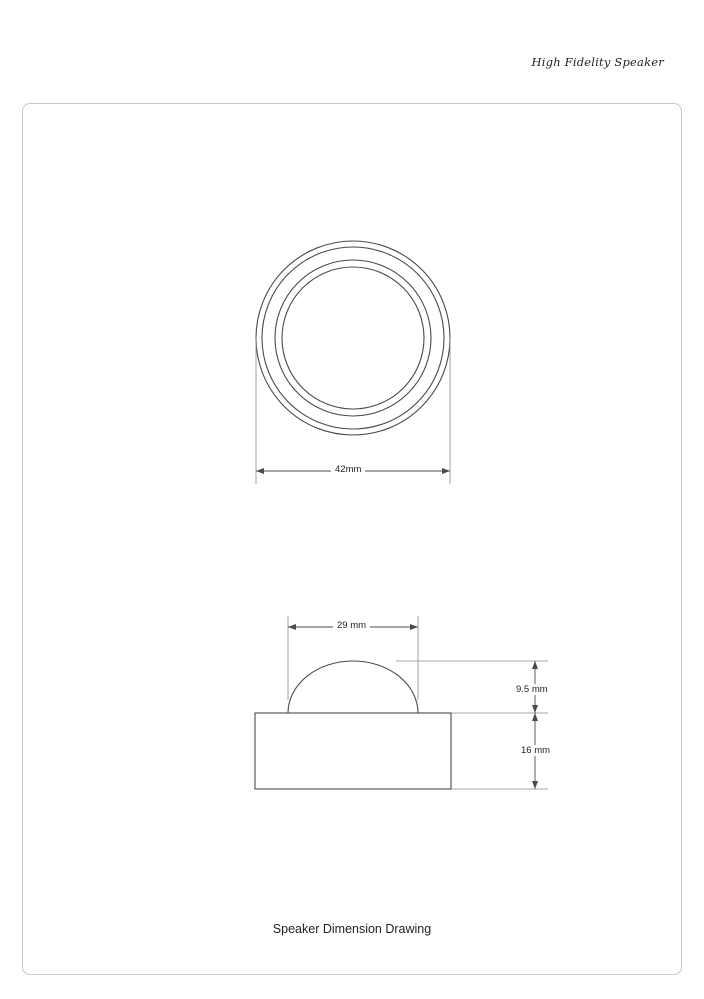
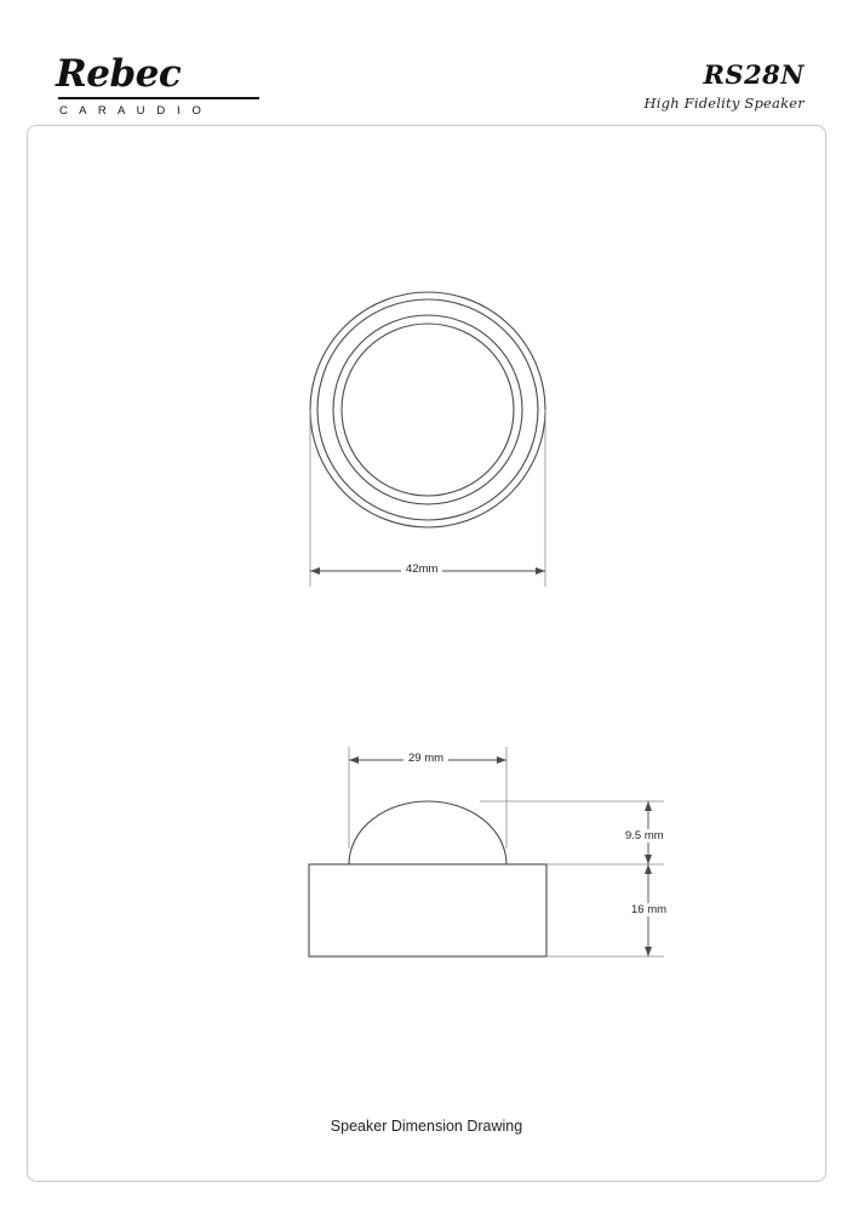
+ Rebec
+ C A R A U D I O
+ RS28N
  High Fidelity Speaker
  42mm
  29 mm
  9.5 mm
  16 mm
  Speaker Dimension Drawing
